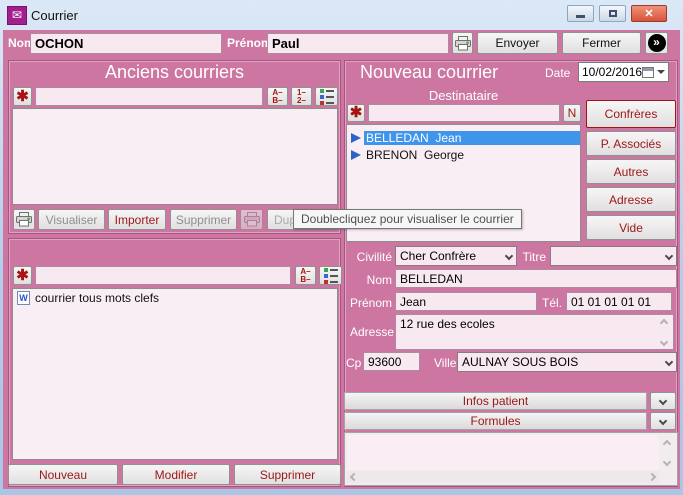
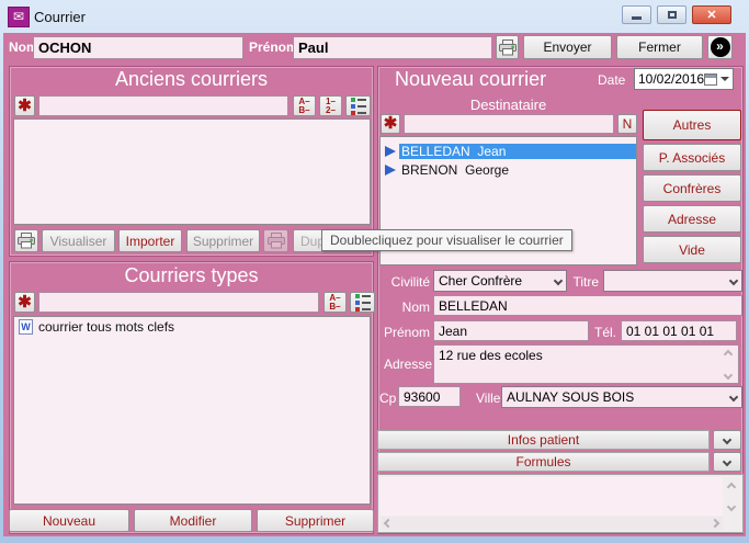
  ✉
  Courrier
  ✕
  OCHON
  Préno
  Paul
  Envoyer
  Fermer
  »
  Anciens courriers
  ✱
  A–
  B–
  1–
  2–
  Visualiser
  Importer
  Supprimer
  Doublecliquez pour visualiser le courrier
+ Courriers types
  ✱
  A–
  B–
  W
  courrier tous mots clefs
  Nouveau
  Modifier
  Supprimer
  Nouveau courrier
  Date
  10/02/2016
  Destinataire
  ✱
  N
  BELLEDAN Jean
  BRENON George
- Confrères
+ Autres
  P. Associés
- Autres
+ Confrères
  Adresse
  Vide
  Civilité
  Cher Confrère
  Titre
  Nom
  BELLEDAN
  Prénom
  Jean
  Tél.
  01 01 01 01 01
  Adresse
  12 rue des ecoles
  Cp
  93600
  Ville
  AULNAY SOUS BOIS
  Infos patient
  Formules
